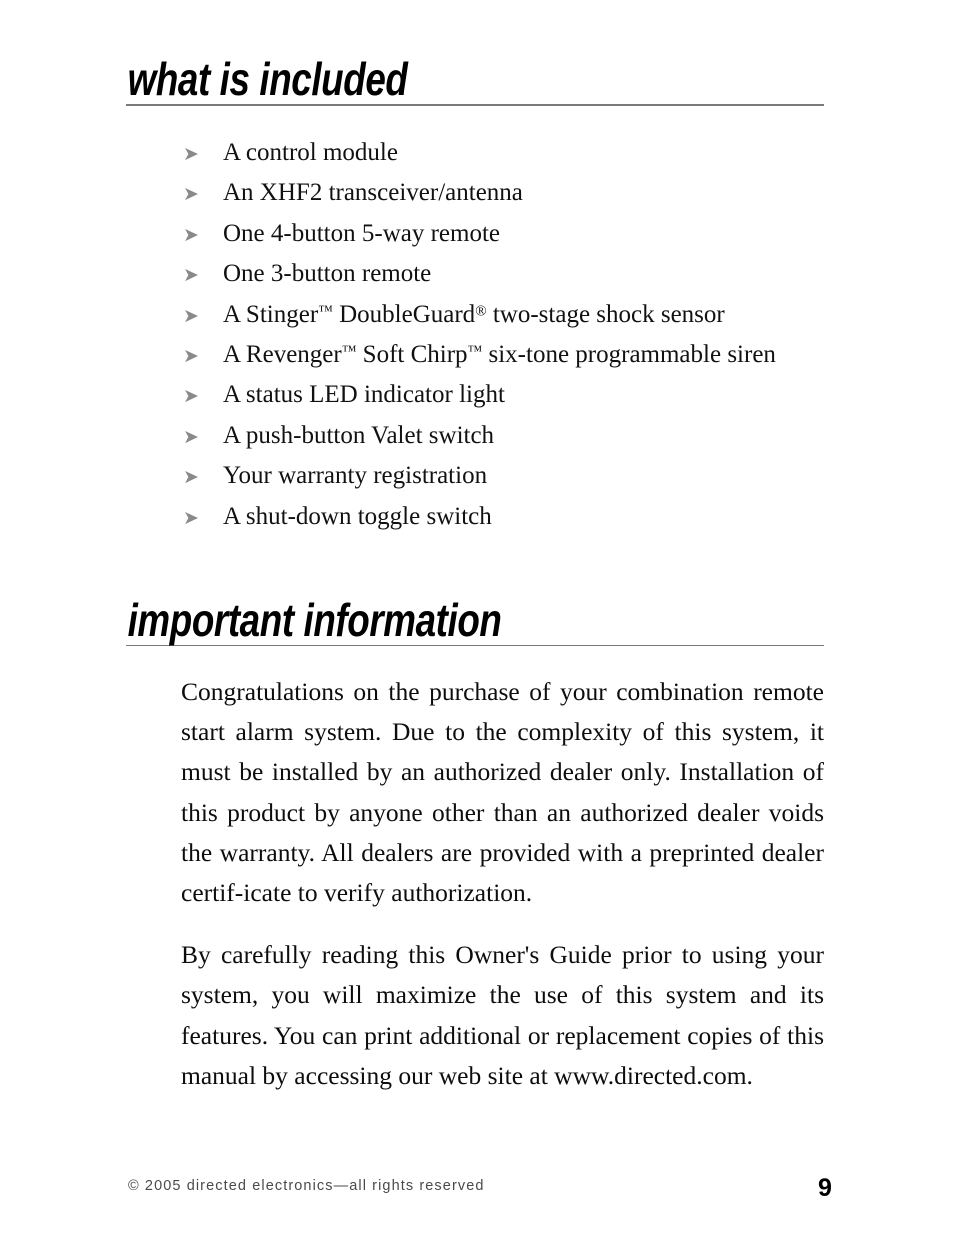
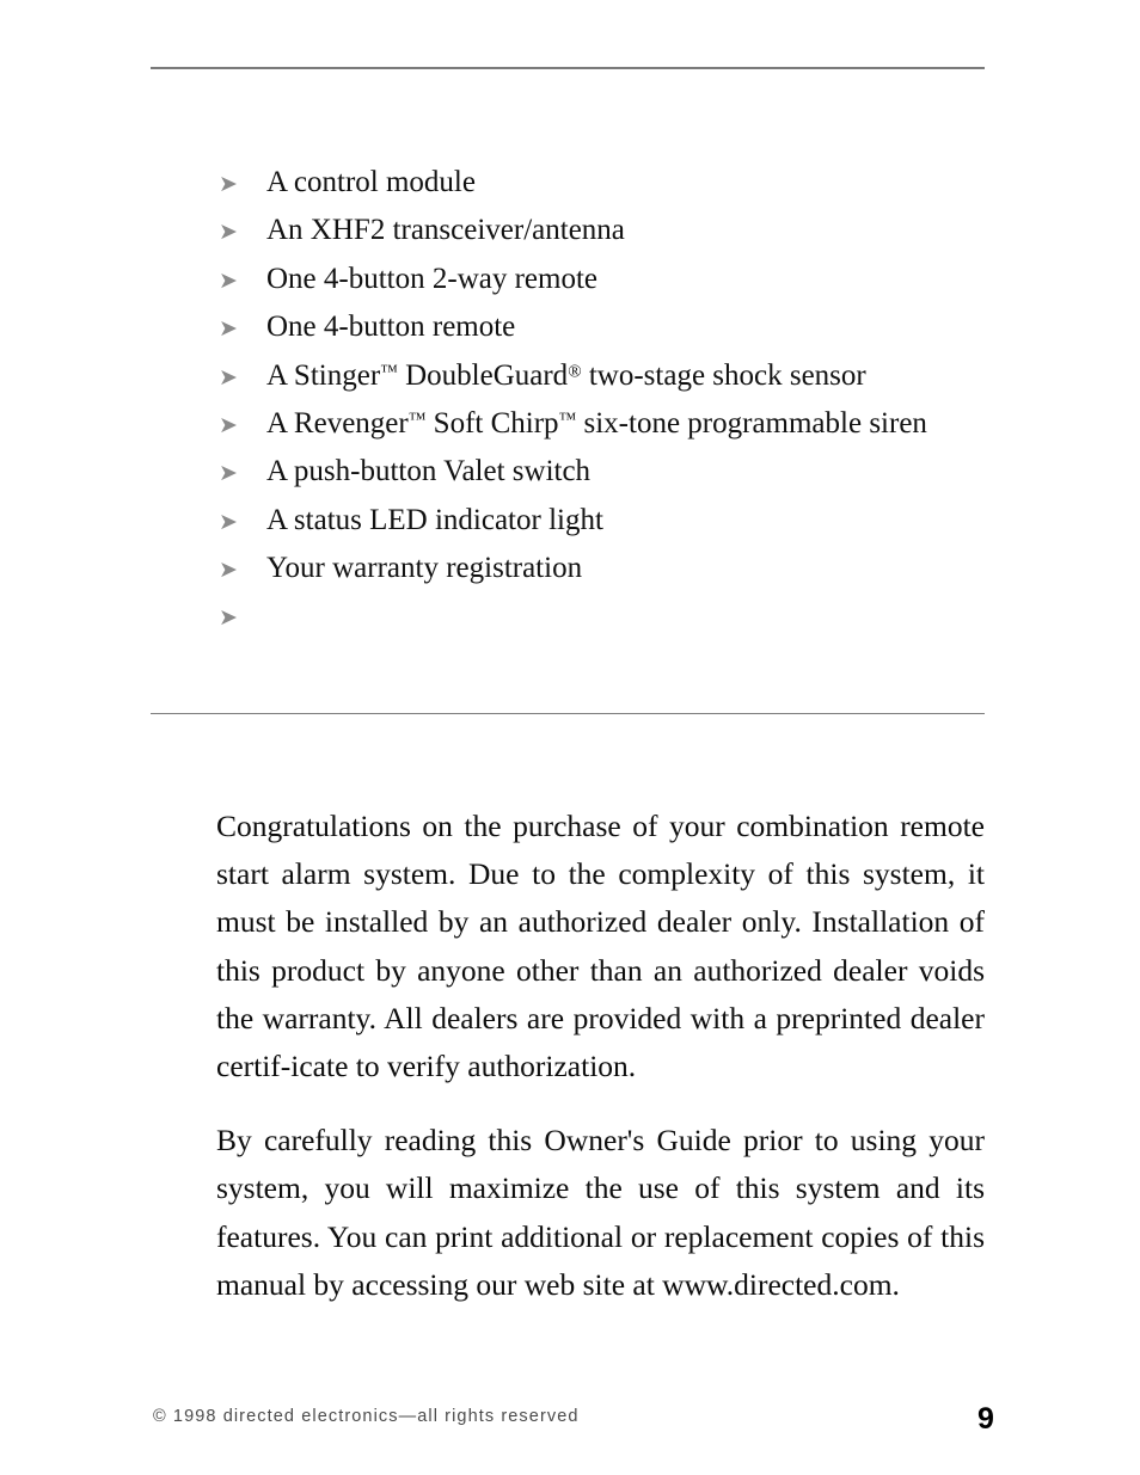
- what is included
  ➤
  A control module
  ➤
  An XHF2 transceiver/antenna
  ➤
- One 4-button 5-way remote
+ One 4-button 2-way remote
  ➤
- One 3-button remote
+ One 4-button remote
  ➤
  A Stinger™ DoubleGuard® two-stage shock sensor
  ➤
  A Revenger™ Soft Chirp™ six-tone programmable siren
  ➤
- A status LED indicator light
+ A push-button Valet switch
  ➤
- A push-button Valet switch
+ A status LED indicator light
  ➤
  Your warranty registration
  ➤
- A shut-down toggle switch
- important information
  Congratulations on the purchase of your combination remote start alarm system. Due to the complexity of this system, it must be installed by an authorized dealer only. Installation of this product by anyone other than an authorized dealer voids the warranty. All dealers are provided with a preprinted dealer certif-icate to verify authorization.
  By carefully reading this Owner's Guide prior to using your system, you will maximize the use of this system and its features. You can print additional or replacement copies of this manual by accessing our web site at www.directed.com.
- © 2005 directed electronics—all rights reserved
+ © 1998 directed electronics—all rights reserved
  9
